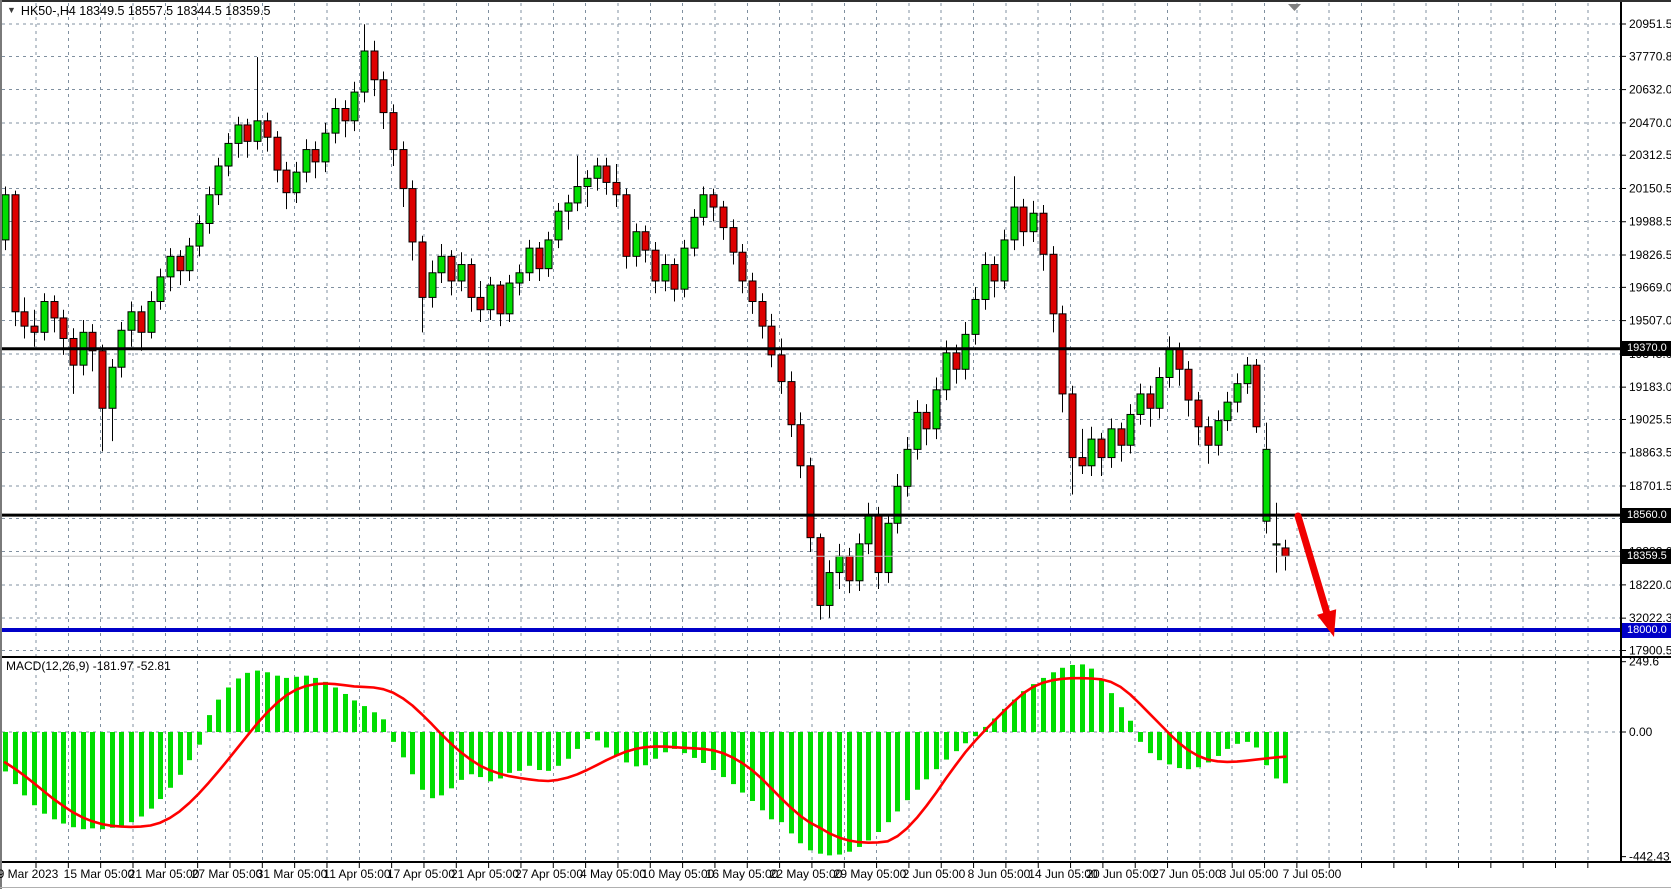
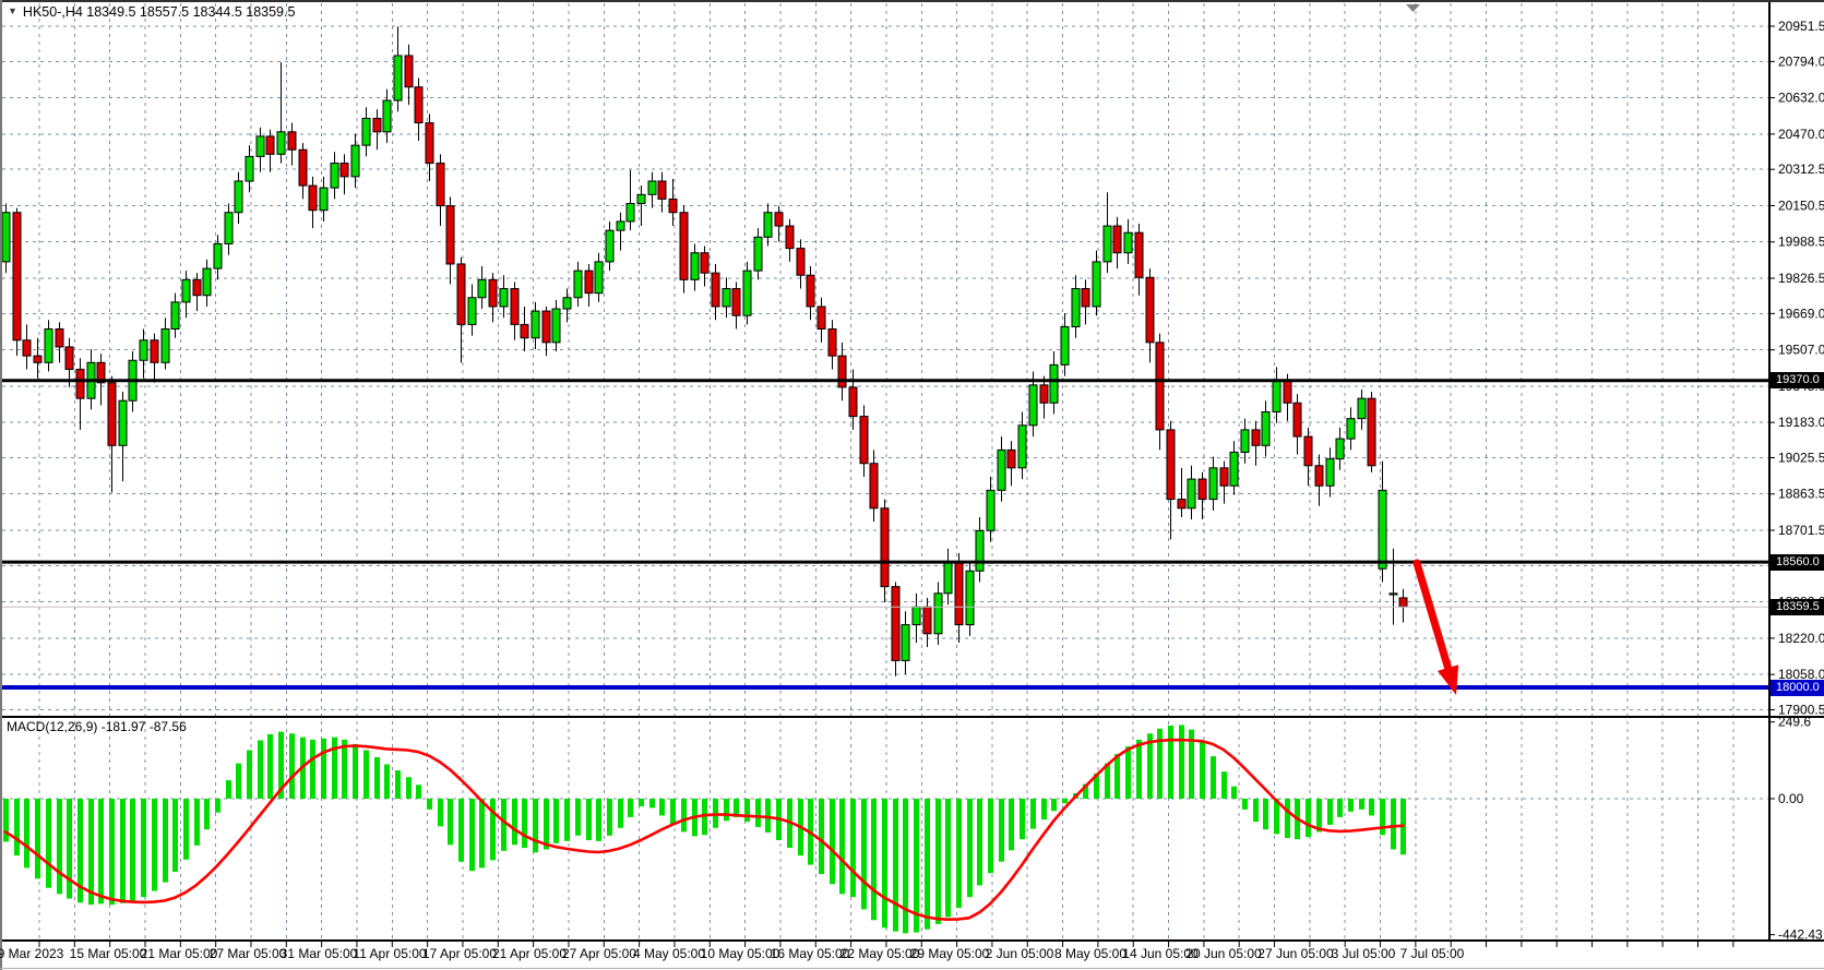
  20951.5
- 37770.8
+ 20794.0
  20632.0
  20470.0
  20312.5
  20150.5
  19988.5
  19826.5
  19669.0
  19507.0
  19183.0
  19025.5
  18863.5
  18701.5
  18220.0
- 32022.3
+ 18058.0
  17900.5
  249.6
  0.00
  -442.43
  9 Mar 2023
  15 Mar 05:00
  21 Mar 05:00
  27 Mar 05:00
  31 Mar 05:00
  11 Apr 05:00
  17 Apr 05:00
  21 Apr 05:00
  27 Apr 05:00
  4 May 05:00
  10 May 05:00
  16 May 05:00
  22 May 05:00
  29 May 05:00
  2 Jun 05:00
- 8 Jun 05:00
+ 8 May 05:00
  14 Jun 05:00
  20 Jun 05:00
  27 Jun 05:00
  3 Jul 05:00
  7 Jul 05:00
  ▼
  HK50-,H4 18349.5 18557.5 18344.5 18359.5
- MACD(12,26,9) -181.97 -52.81
+ MACD(12,26,9) -181.97 -87.56
  19370.0
  18560.0
  18359.5
  18000.0
